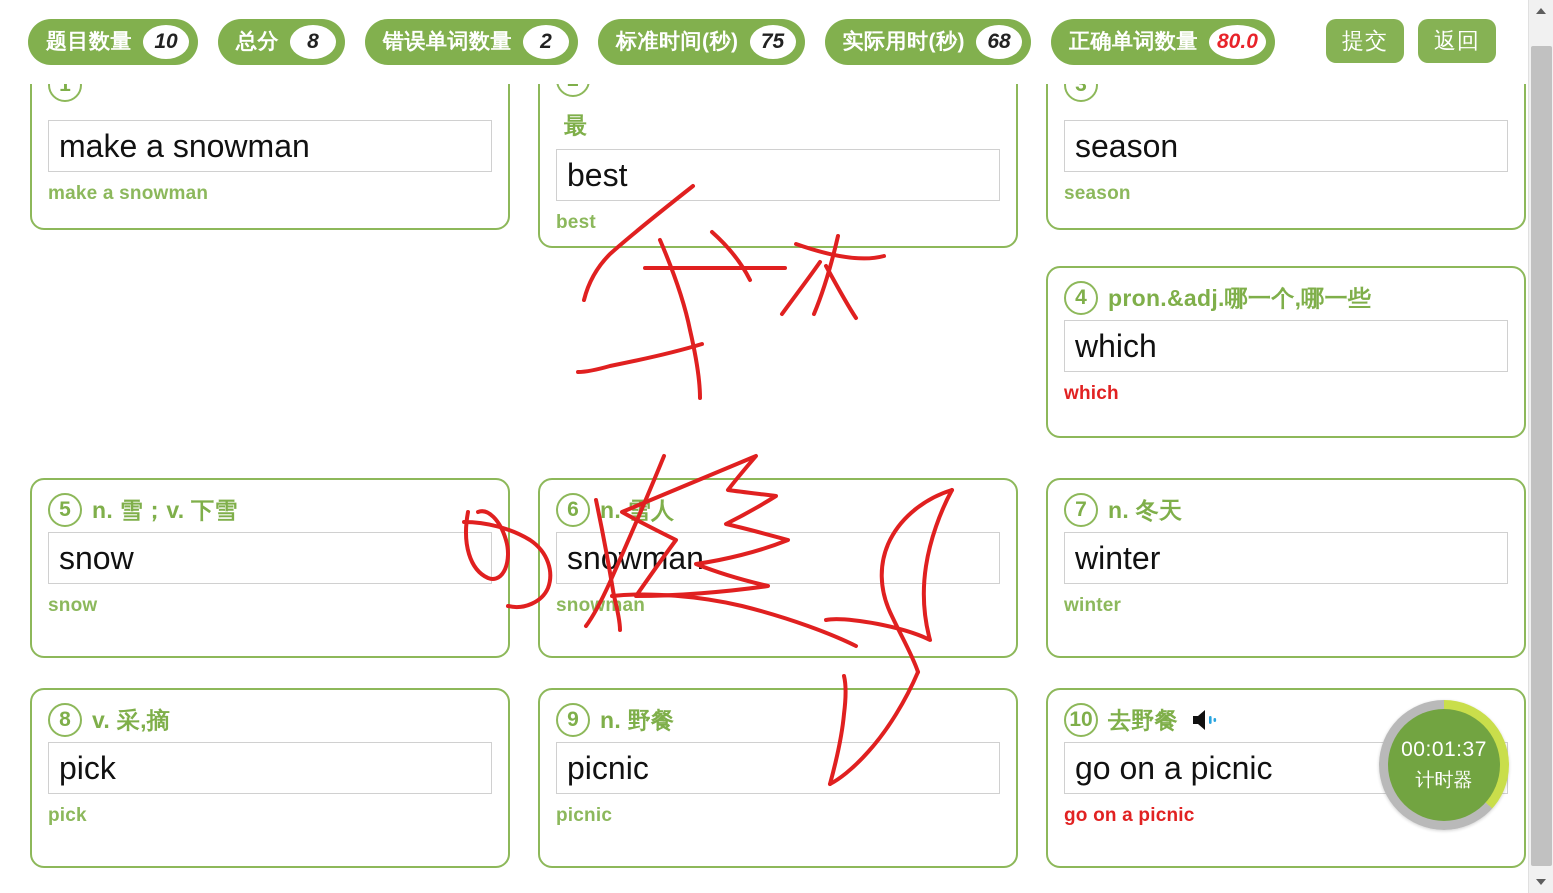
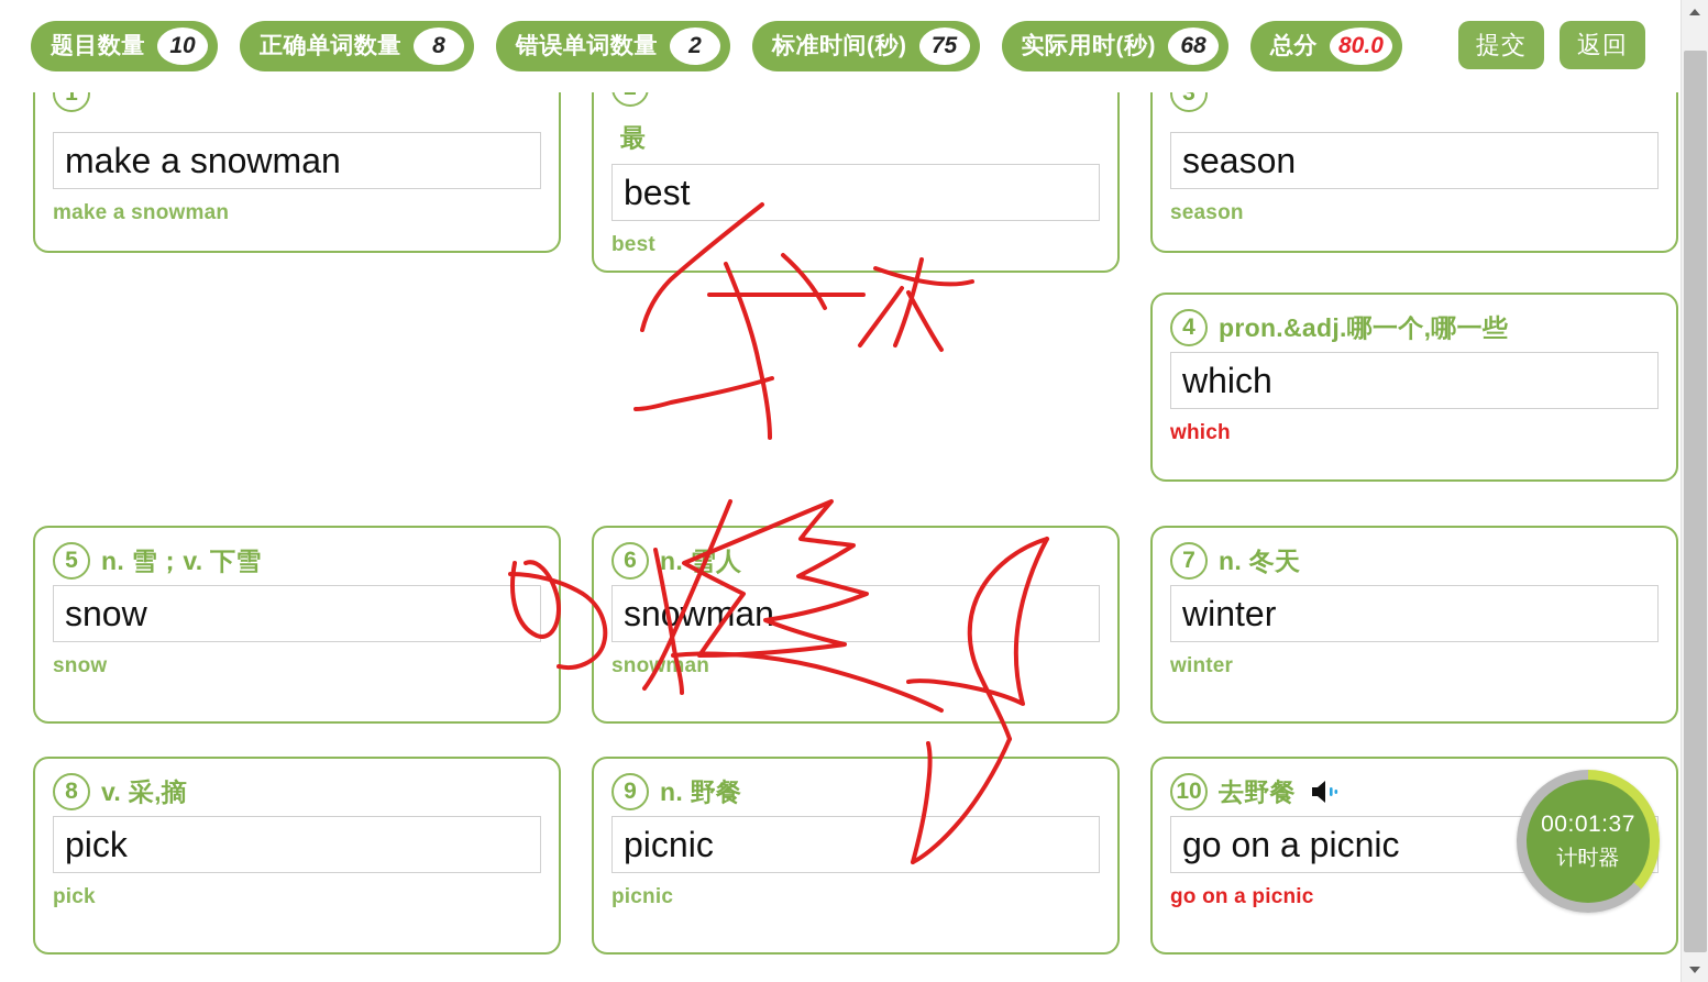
  题目数量
  10
- 总分
+ 正确单词数量
  8
  错误单词数量
  2
  标准时间(秒)
  75
  实际用时(秒)
  68
- 正确单词数量
+ 总分
  80.0
  提交
  返回
  1
  make a snowman
  make a snowman
  最
  best
  best
  3
  season
  season
  4
  pron.&adj.哪一个,哪一些
  which
  which
  5
  n. 雪；v. 下雪
  snow
  snow
  6
  n. 雪人
  snowman
  snoman
  7
  n. 冬天
  winter
  winter
  8
  v. 采,摘
  pick
  pick
  9
  n. 野餐
  picnic
  picnic
  10
  去野餐
  go on a picnic
  go on a picnic
  00:01:37
  计时器
